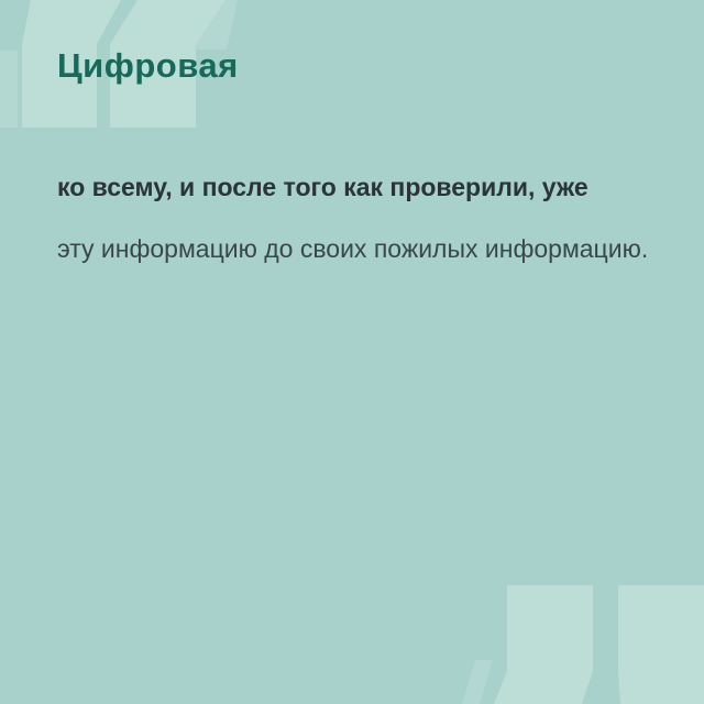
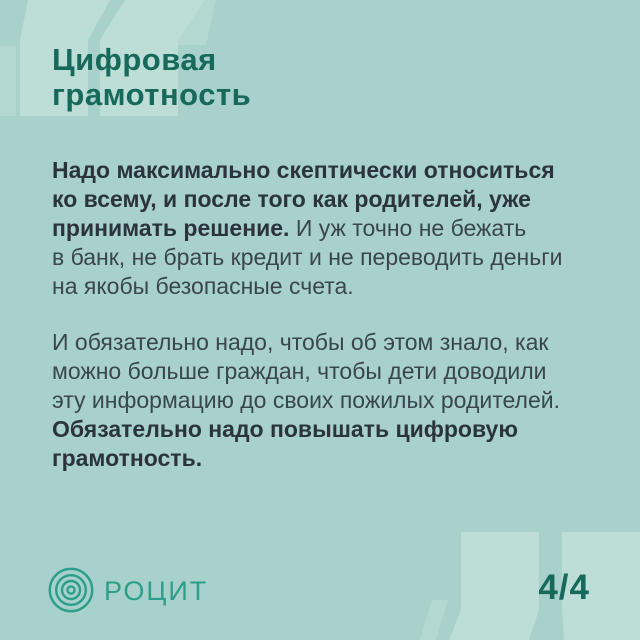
  Цифровая
+ грамотность
+ Надо максимально скептически относиться
- ко всему, и после того как проверили, уже
+ ко всему, и после того как родителей, уже
+ принимать решение. И уж точно не бежать
+ в банк, не брать кредит и не переводить деньги
+ на якобы безопасные счета.
+ И обязательно надо, чтобы об этом знало, как
+ можно больше граждан, чтобы дети доводили
- эту информацию до своих пожилых информацию.
+ эту информацию до своих пожилых родителей.
+ Обязательно надо повышать цифровую
+ грамотность.
+ РОЦИТ
+ 4/4
